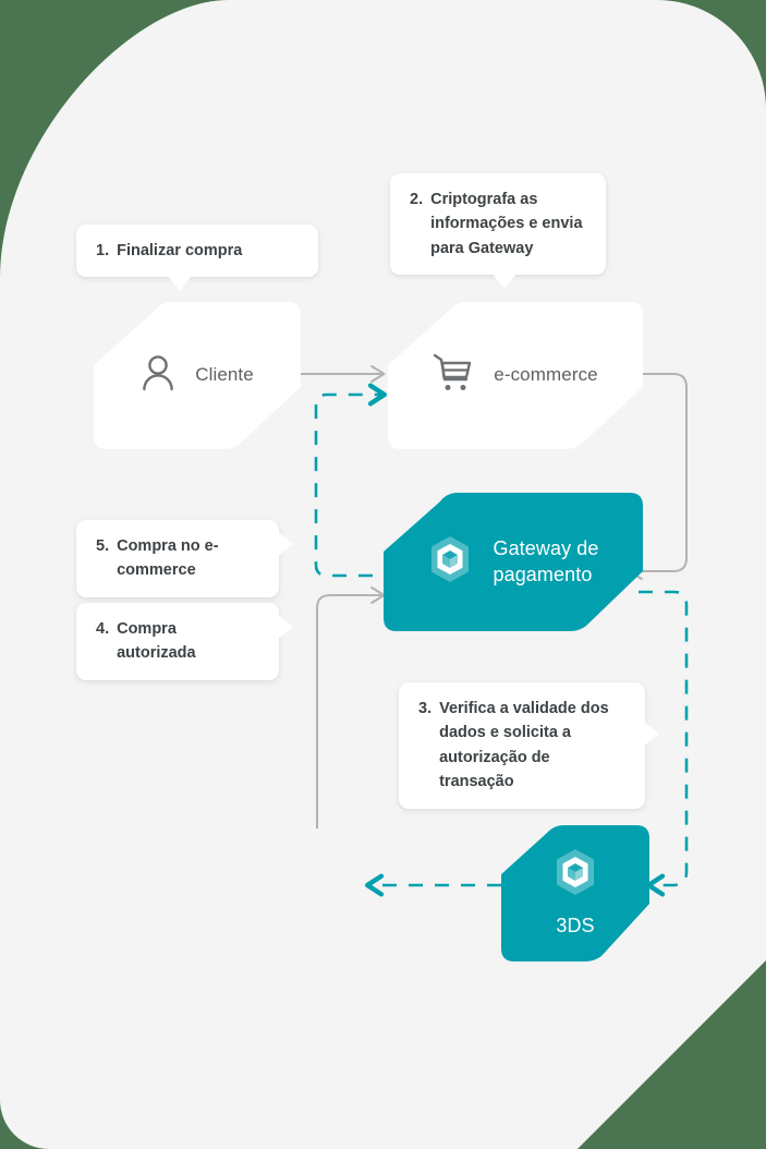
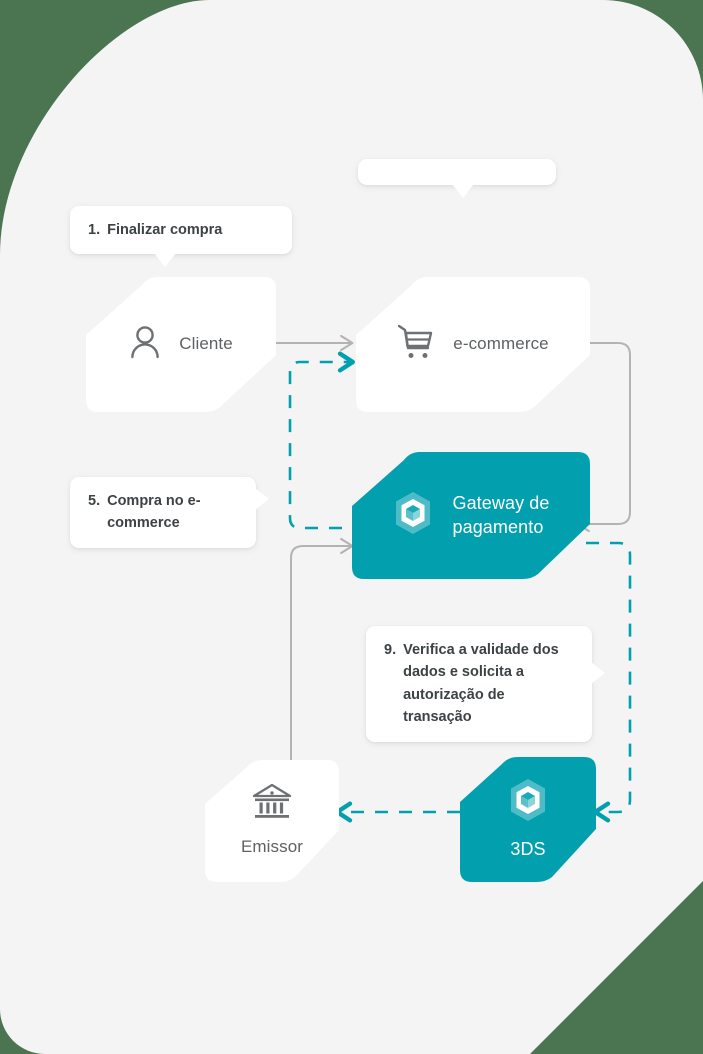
  Cliente
  e-commerce
  Gateway de
  pagamento
+ Emissor
  3DS
  1.
  Finalizar compra
- 2.
- Criptografa as informações e envia para Gateway
- 3.
+ 9.
  Verifica a validade dos dados e solicita a autorização de transação
  5.
  Compra no e-commerce
- 4.
- Compra autorizada
